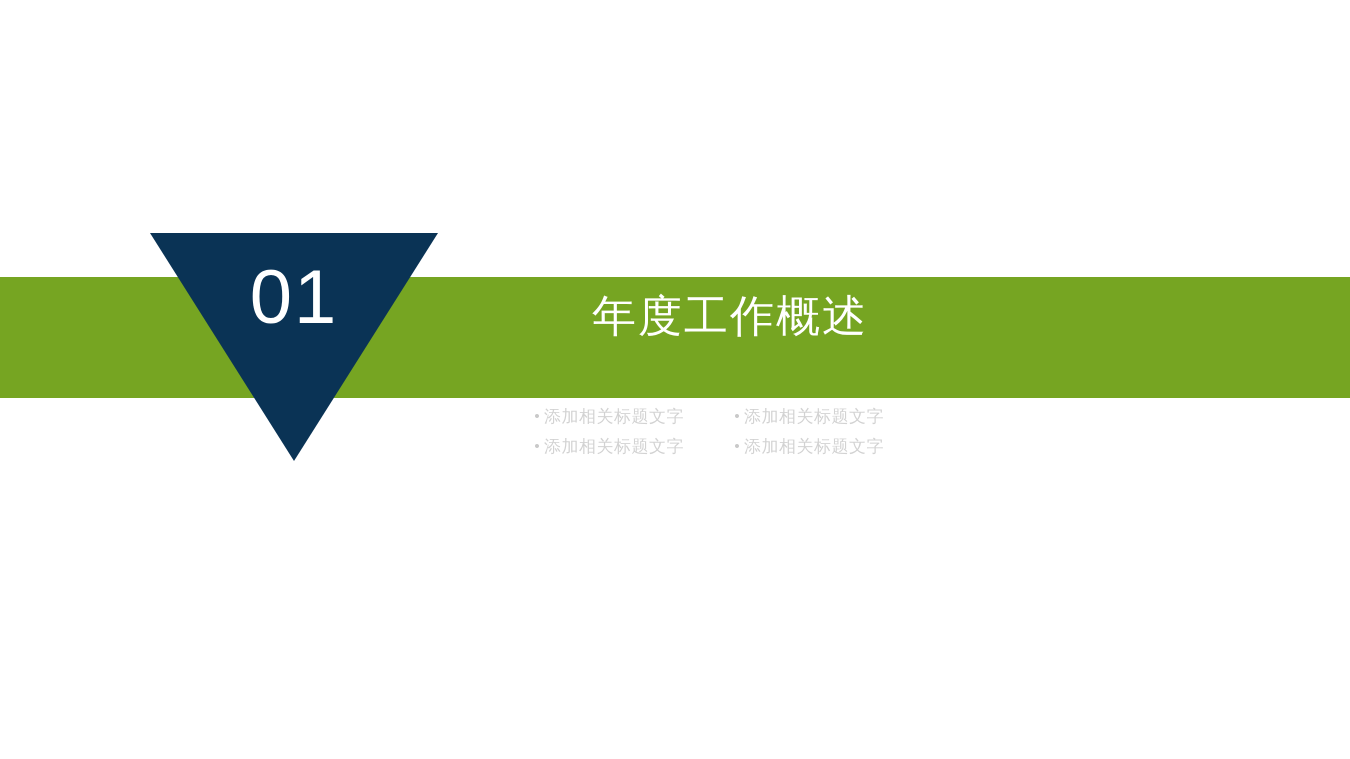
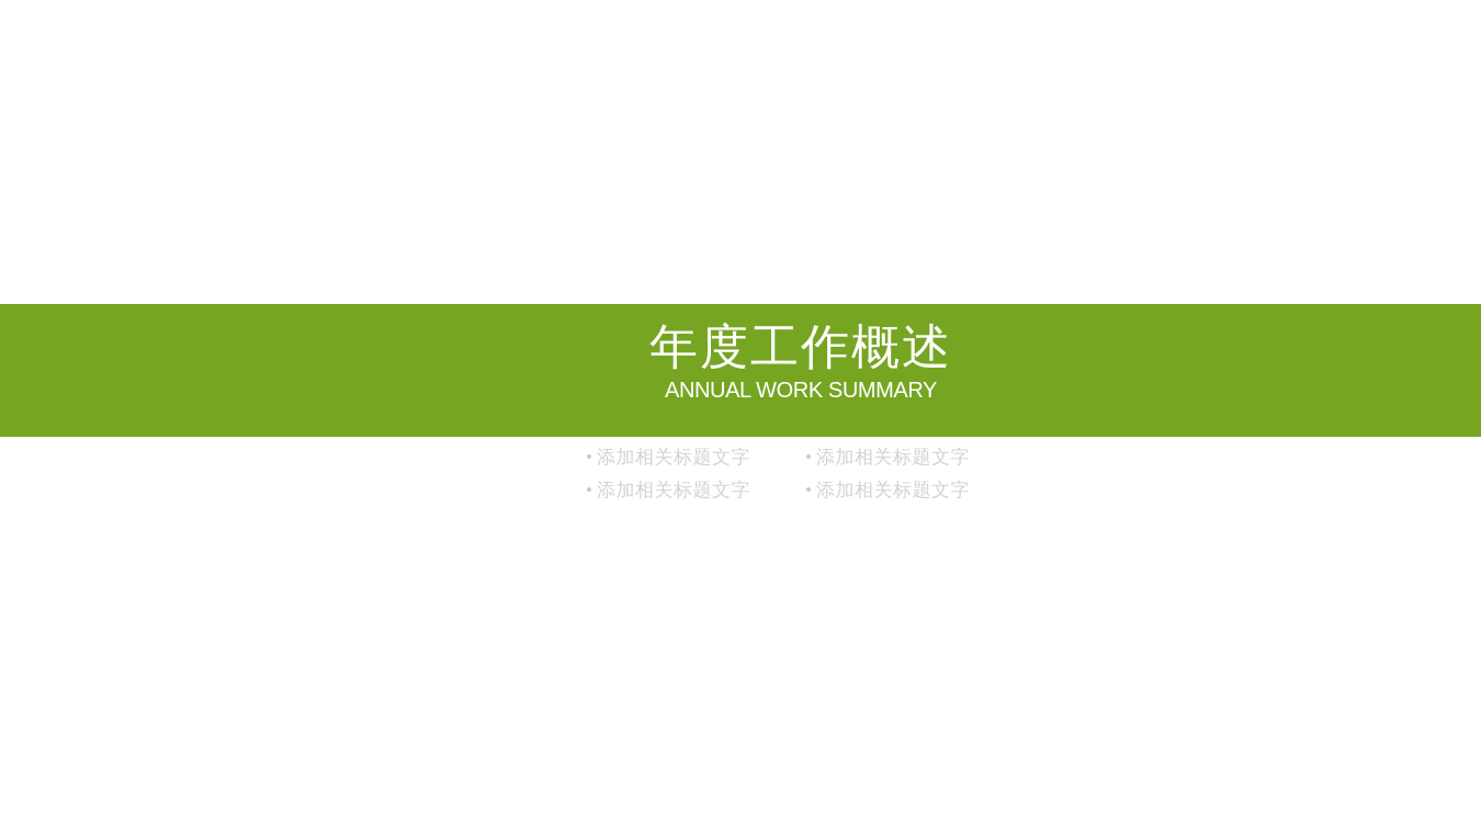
- 01
  年度工作概述
+ ANNUAL WORK SUMMARY
  •
  添加相关标题文字
  •
  添加相关标题文字
  •
  添加相关标题文字
  •
  添加相关标题文字
